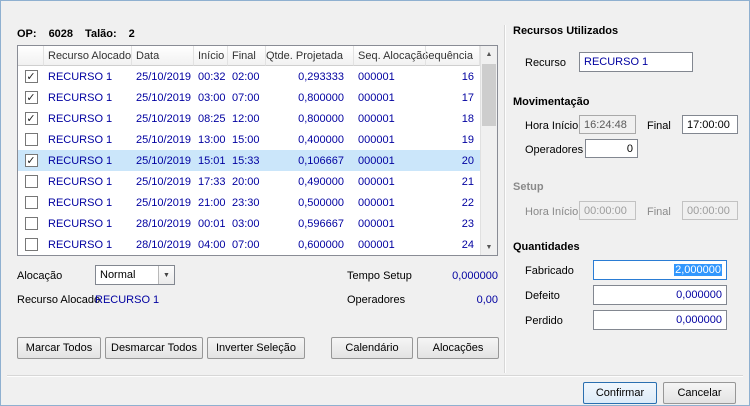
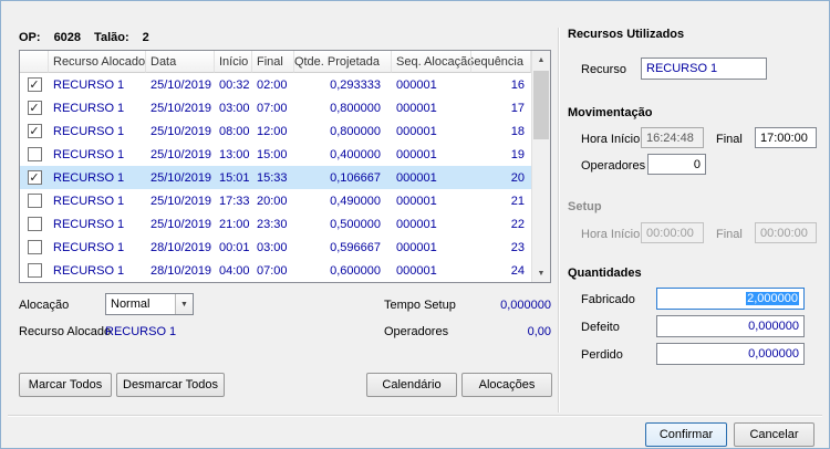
  OP: 6028 Talão: 2
  Recurso Alocado
  Data
  Início
  Final
  Qtde. Projetada
  Seq. Alocaçã
  equência
  ✓
  RECURSO 1
  25/10/2019
  00:32
  02:00
  0,293333
  000001
  16
  ✓
  RECURSO 1
  25/10/2019
  03:00
  07:00
  0,800000
  000001
  17
  ✓
  RECURSO 1
  25/10/2019
- 08:25
+ 08:00
  12:00
  0,800000
  000001
  18
  RECURSO 1
  25/10/2019
  13:00
  15:00
  0,400000
  000001
  19
  ✓
  RECURSO 1
  25/10/2019
  15:01
  15:33
  0,106667
  000001
  20
  RECURSO 1
  25/10/2019
  17:33
  20:00
  0,490000
  000001
  21
  RECURSO 1
  25/10/2019
  21:00
  23:30
  0,500000
  000001
  22
  RECURSO 1
  28/10/2019
  00:01
  03:00
  0,596667
  000001
  23
  RECURSO 1
  28/10/2019
  04:00
  07:00
  0,600000
  000001
  24
  Alocação
  Normal
  Tempo Setup
  0,000000
  Recurso Alocado
  RECURSO 1
  Operadores
  0,00
  Marcar Todos
  Desmarcar Todos
- Inverter Seleção
  Calendário
  Alocações
  Recursos Utilizados
  Recurso
  RECURSO 1
  Movimentação
  Hora Início
  16:24:48
  Final
  17:00:00
  Operadores
  0
  Setup
  Hora Início
  00:00:00
  Final
  00:00:00
  Quantidades
  Fabricado
  2,000000
  Defeito
  0,000000
  Perdido
  0,000000
  Confirmar
  Cancelar
